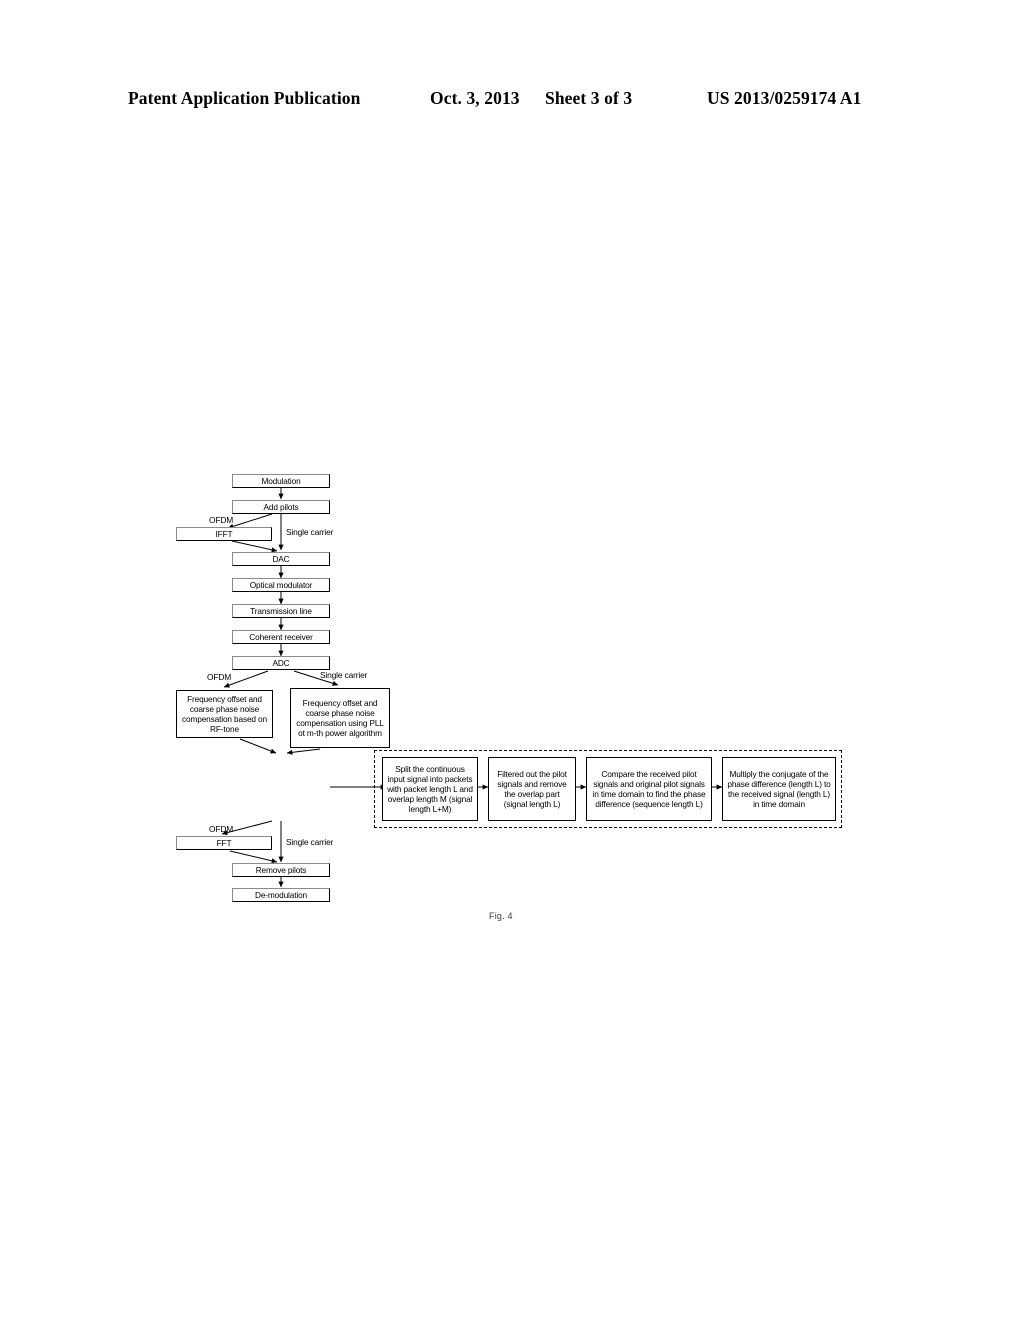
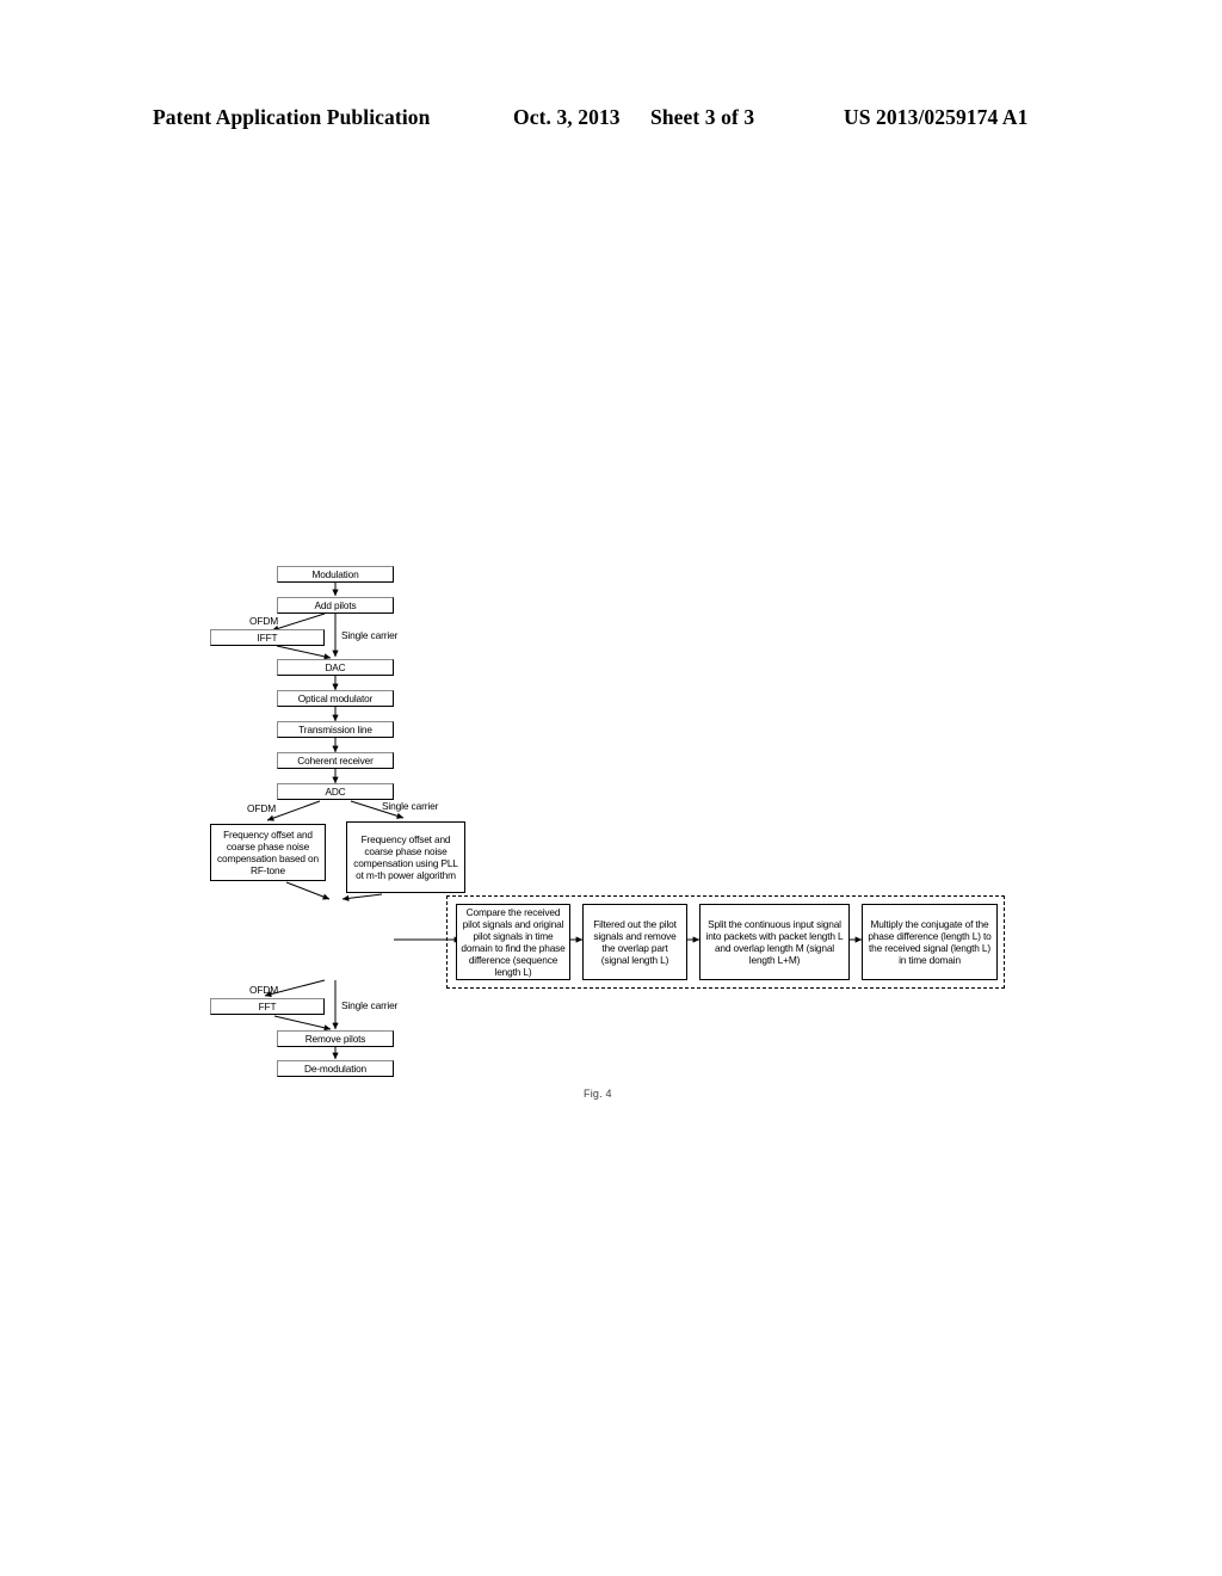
  Patent Application Publication
  Oct. 3, 2013
  Sheet 3 of 3
  US 2013/0259174 A1
  Modulation
  Add pilots
  OFDM
  IFFT
  Single carrier
  DAC
  Optical modulator
  Transmission line
  Coherent receiver
  ADC
  OFDM
  Single carrier
  Frequency offset and coarse phase noise compensation based on RF-tone
  Frequency offset and coarse phase noise compensation using PLL ot m-th power algorithm
- Split the continuous input signal into packets with packet length L and overlap length M (signal length L+M)
+ Compare the received pilot signals and original pilot signals in time domain to find the phase difference (sequence length L)
  Filtered out the pilot signals and remove the overlap part (signal length L)
- Compare the received pilot signals and original pilot signals in time domain to find the phase difference (sequence length L)
+ Split the continuous input signal into packets with packet length L and overlap length M (signal length L+M)
  Multiply the conjugate of the phase difference (length L) to the received signal (length L) in time domain
  OFDM
  FFT
  Single carrier
  Remove pilots
  De-modulation
  Fig. 4
